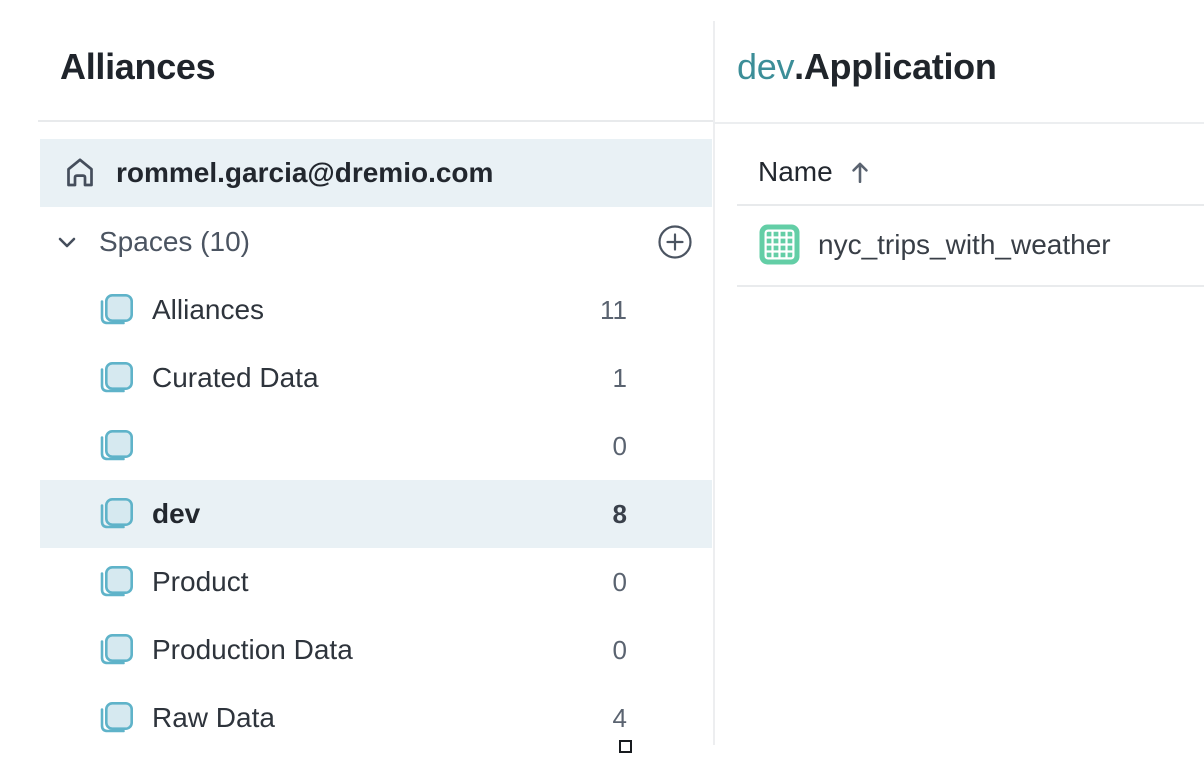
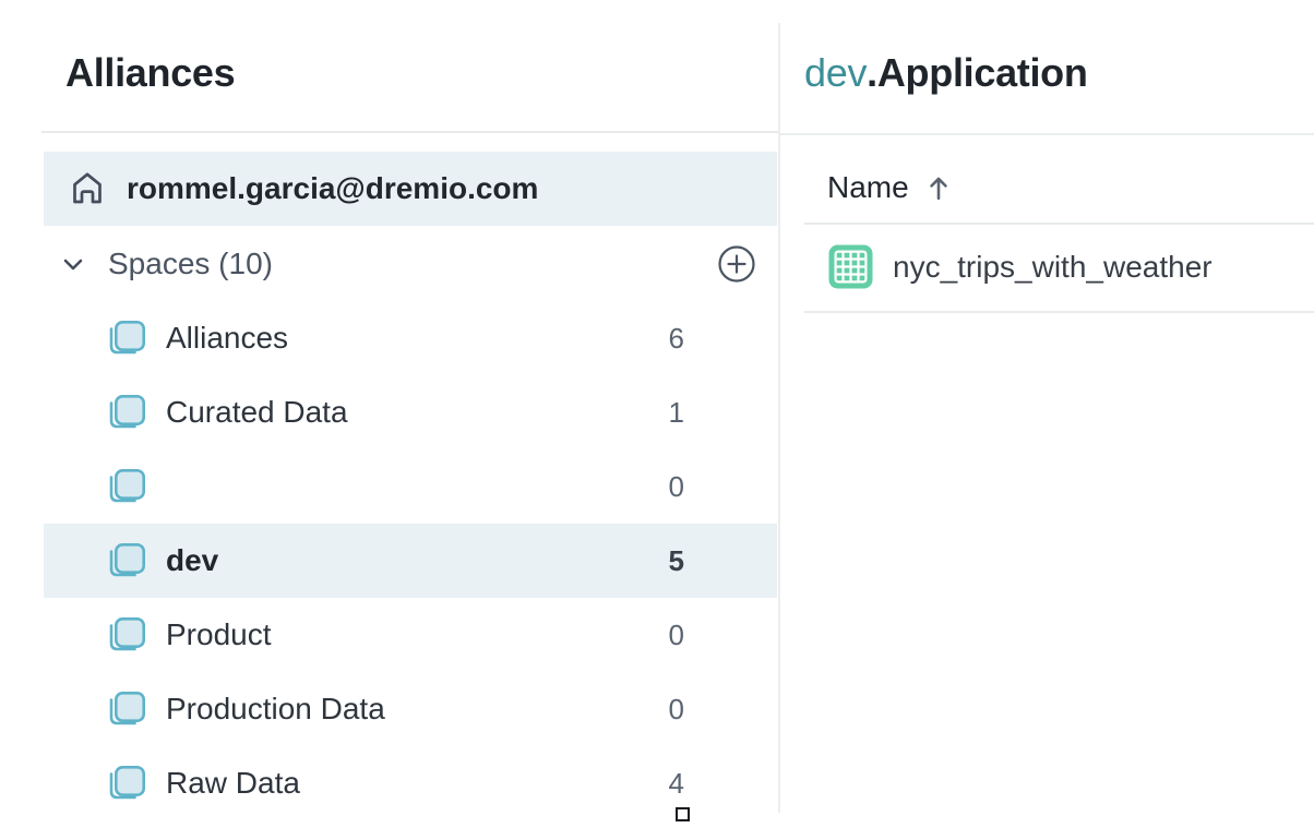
  Alliances
  rommel.garcia@dremio.com
  Spaces (10)
  Alliances
- 11
+ 6
  Curated Data
  1
  0
  dev
- 8
+ 5
  Product
  0
  Production Data
  0
  Raw Data
  4
  dev.Application
  Name
  nyc_trips_with_weather
